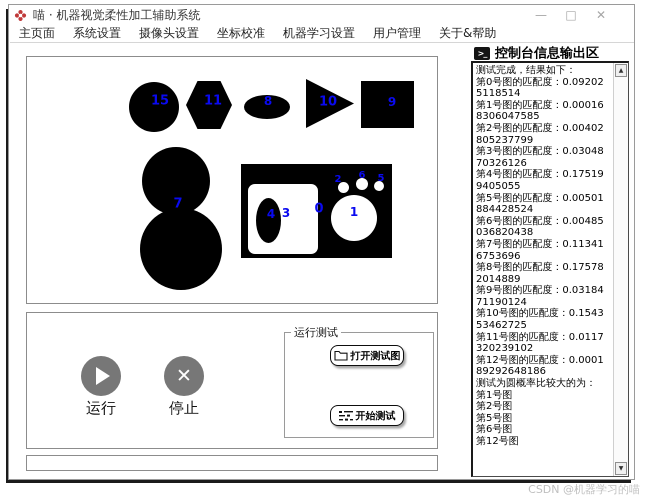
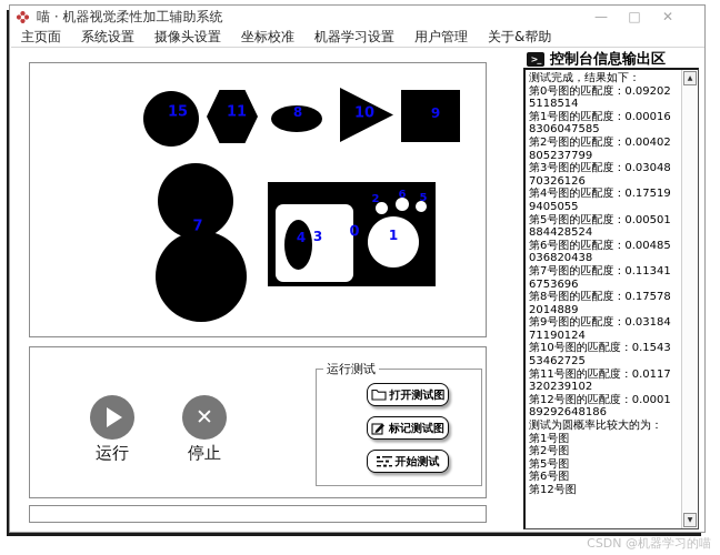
  喵 · 机器视觉柔性加工辅助系统
  —
  □
  ✕
  主页面
  系统设置
  摄像头设置
  坐标校准
  机器学习设置
  用户管理
  关于&帮助
  15
  11
  8
  10
  9
  7
  4
  3
  0
  1
  2
  6
  5
  运行
  ✕
  停止
  运行测试
  打开测试图
+ 标记测试图
  开始测试
  >_
  控制台信息输出区
  测试完成，结果如下：
  第0号图的匹配度：0.092025118514
  第1号图的匹配度：0.000168306047585
  第2号图的匹配度：0.00402805237799
  第3号图的匹配度：0.0304870326126
  第4号图的匹配度：0.175199405055
  第5号图的匹配度：0.00501884428524
  第6号图的匹配度：0.00485036820438
  第7号图的匹配度：0.113416753696
  第8号图的匹配度：0.175782014889
  第9号图的匹配度：0.0318471190124
  第10号图的匹配度：0.154353462725
  第11号图的匹配度：0.0117320239102
  第12号图的匹配度：0.000189292648186
  测试为圆概率比较大的为：
  第1号图
  第2号图
  第5号图
  第6号图
  第12号图
  CSDN @机器学习的喵
